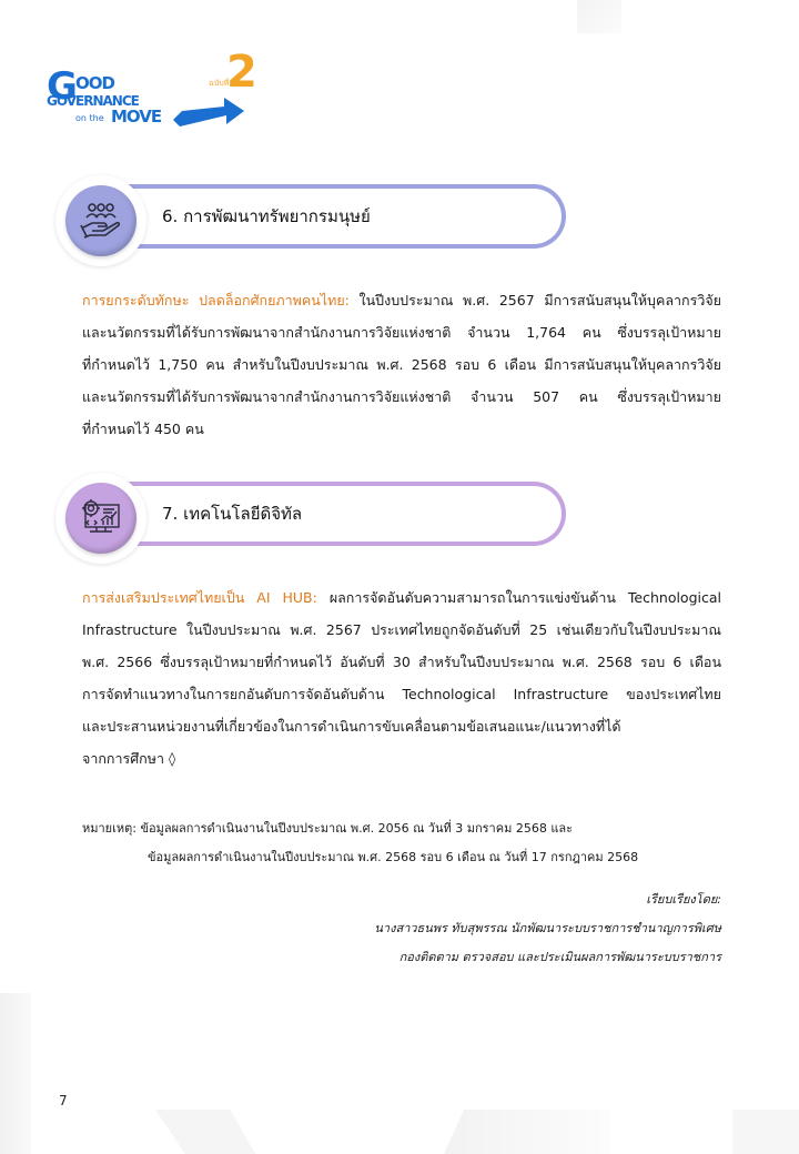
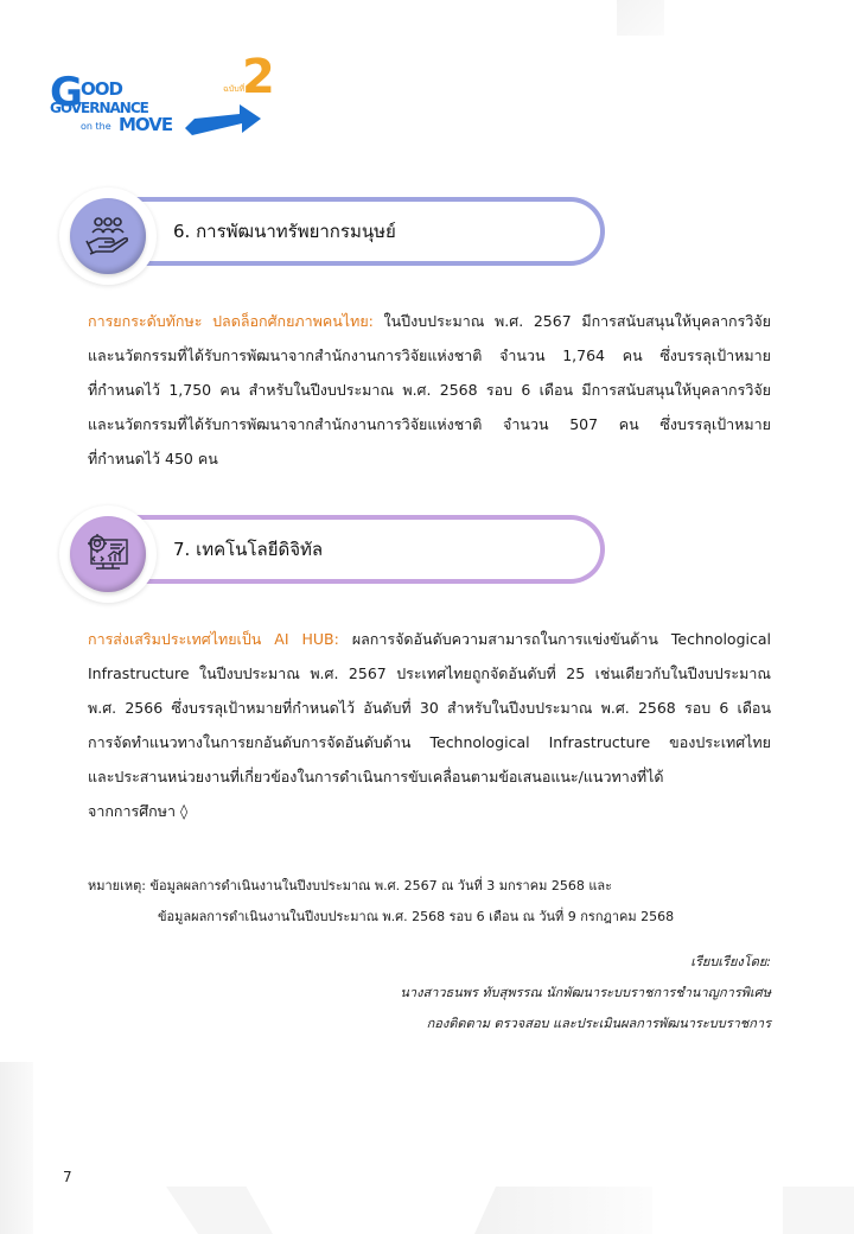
  G
  OOD
  GOVERNANCE
  on the
  MOVE
  ฉบับที่
  2
  6. การพัฒนาทรัพยากรมนุษย์
  การยกระดับทักษะ ปลดล็อกศักยภาพคนไทย: ในปีงบประมาณ พ.ศ. 2567 มีการสนับสนุนให้บุคลากรวิจัย
  และนวัตกรรมที่ได้รับการพัฒนาจากสำนักงานการวิจัยแห่งชาติ จำนวน 1,764 คน ซึ่งบรรลุเป้าหมาย
  ที่กำหนดไว้ 1,750 คน สำหรับในปีงบประมาณ พ.ศ. 2568 รอบ 6 เดือน มีการสนับสนุนให้บุคลากรวิจัย
  และนวัตกรรมที่ได้รับการพัฒนาจากสำนักงานการวิจัยแห่งชาติ จำนวน 507 คน ซึ่งบรรลุเป้าหมาย
  ที่กำหนดไว้ 450 คน
  7. เทคโนโลยีดิจิทัล
  การส่งเสริมประเทศไทยเป็น AI HUB: ผลการจัดอันดับความสามารถในการแข่งขันด้าน Technological
  Infrastructure ในปีงบประมาณ พ.ศ. 2567 ประเทศไทยถูกจัดอันดับที่ 25 เช่นเดียวกับในปีงบประมาณ
  พ.ศ. 2566 ซึ่งบรรลุเป้าหมายที่กำหนดไว้ อันดับที่ 30 สำหรับในปีงบประมาณ พ.ศ. 2568 รอบ 6 เดือน
  การจัดทำแนวทางในการยกอันดับการจัดอันดับด้าน Technological Infrastructure ของประเทศไทย
  และประสานหน่วยงานที่เกี่ยวข้องในการดำเนินการขับเคลื่อนตามข้อเสนอแนะ/แนวทางที่ได้
  จากการศึกษา ◊
- หมายเหตุ: ข้อมูลผลการดำเนินงานในปีงบประมาณ พ.ศ. 2056 ณ วันที่ 3 มกราคม 2568 และ
+ หมายเหตุ: ข้อมูลผลการดำเนินงานในปีงบประมาณ พ.ศ. 2567 ณ วันที่ 3 มกราคม 2568 และ
- ข้อมูลผลการดำเนินงานในปีงบประมาณ พ.ศ. 2568 รอบ 6 เดือน ณ วันที่ 17 กรกฎาคม 2568
+ ข้อมูลผลการดำเนินงานในปีงบประมาณ พ.ศ. 2568 รอบ 6 เดือน ณ วันที่ 9 กรกฎาคม 2568
  เรียบเรียงโดย:
  นางสาวธนพร ทับสุพรรณ นักพัฒนาระบบราชการชำนาญการพิเศษ
  กองติดตาม ตรวจสอบ และประเมินผลการพัฒนาระบบราชการ
  7
